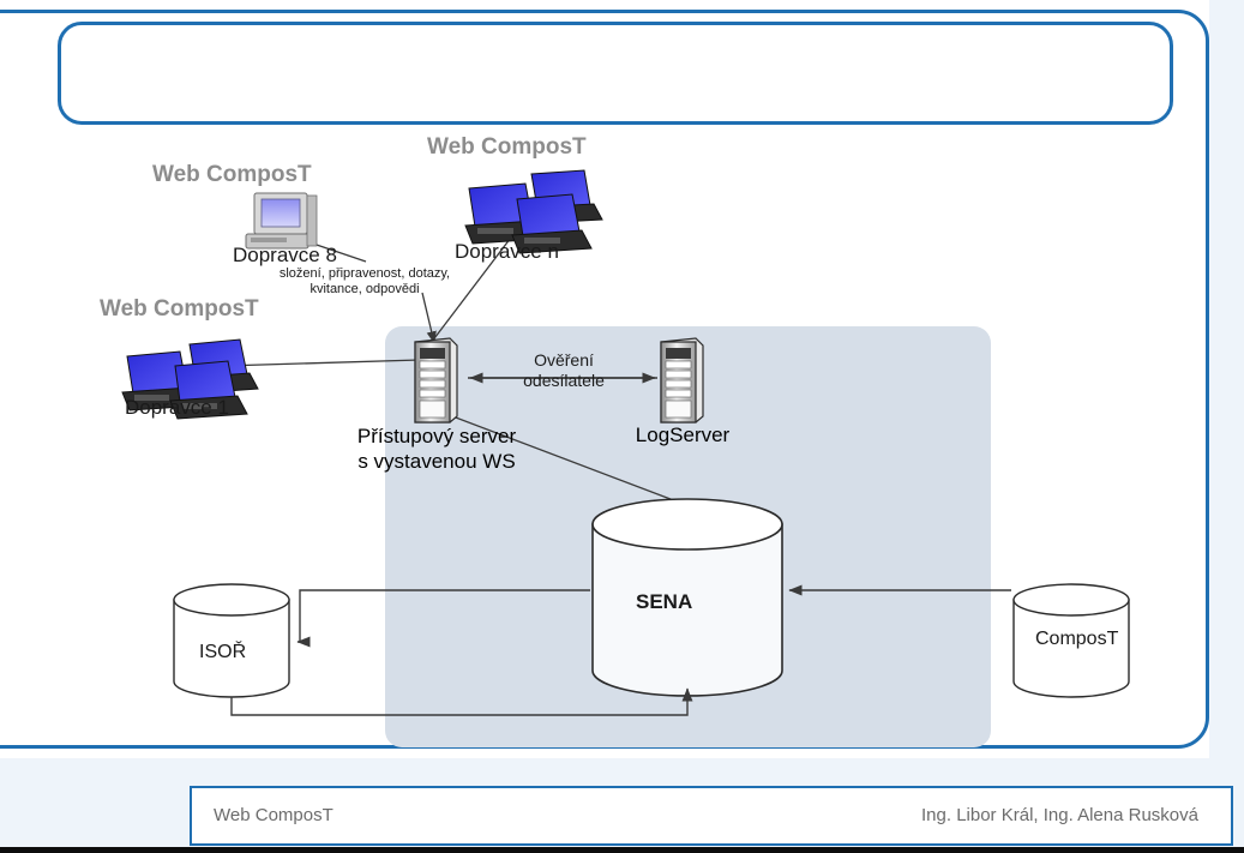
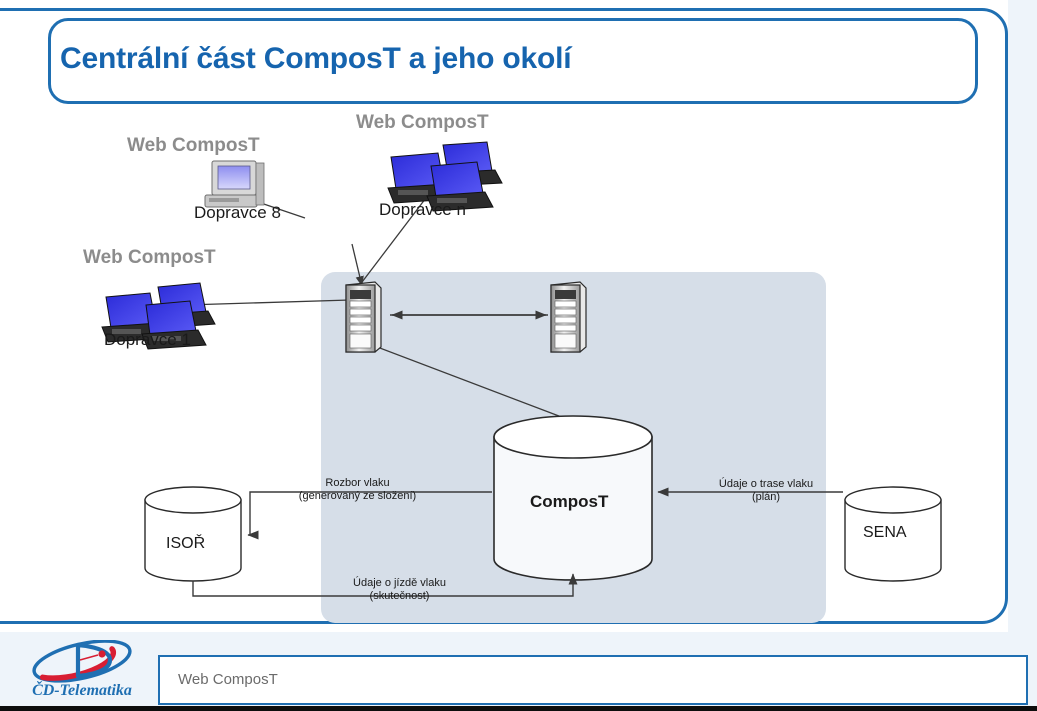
+ Centrální část ComposT a jeho okolí
  Web ComposT
  Web ComposT
  Web ComposT
  Dopravce 8
  Dopravce n
  Dopravce 1
- složení, připravenost, dotazy,
- kvitance, odpovědi
- Ověření
- odesílatele
- Přístupový server
- s vystavenou WS
- LogServer
- SENA
+ ComposT
  ISOŘ
- ComposT
+ SENA
+ Rozbor vlaku
+ (generovaný ze složení)
+ Údaje o trase vlaku
+ (plán)
+ Údaje o jízdě vlaku
+ (skutečnost)
+ ČD-Telematika
  Web ComposT
- Ing. Libor Král, Ing. Alena Rusková
